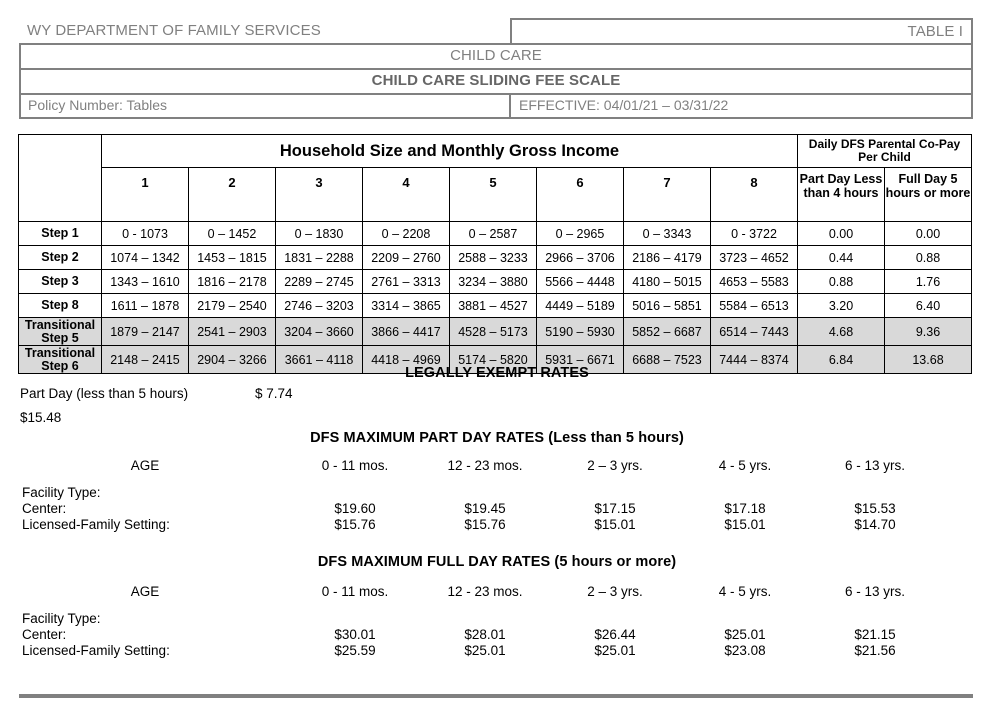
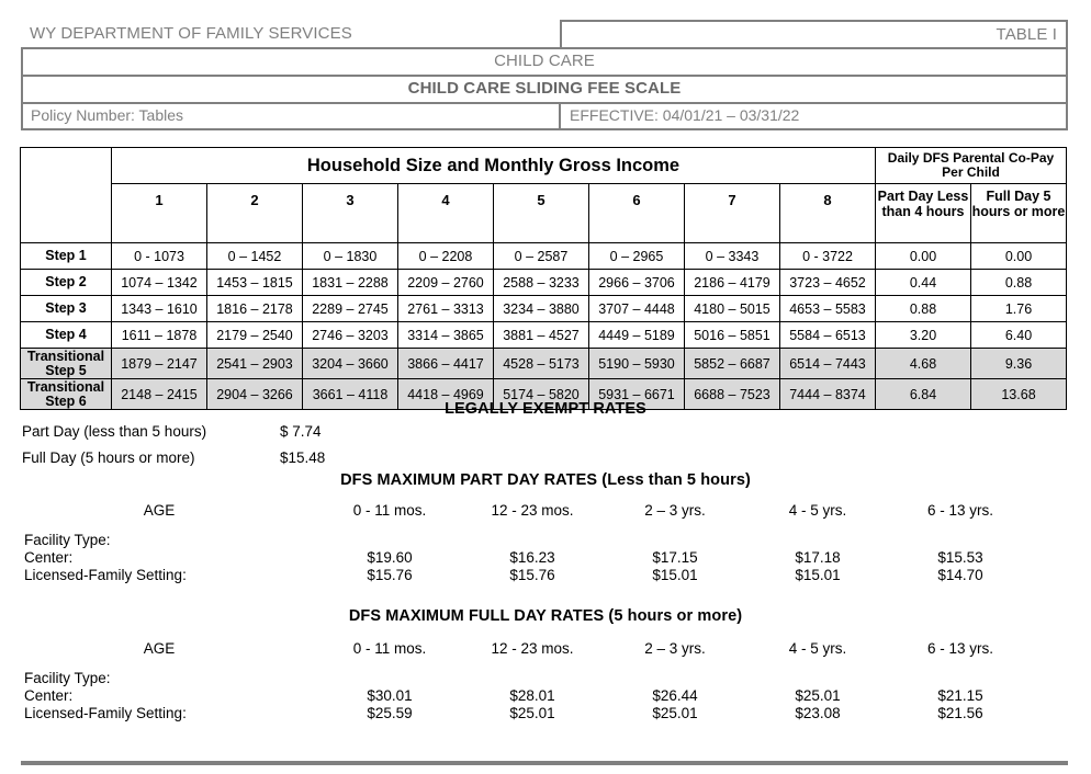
  WY DEPARTMENT OF FAMILY SERVICES
  TABLE I
  CHILD CARE
  CHILD CARE SLIDING FEE SCALE
  Policy Number: Tables
  EFFECTIVE: 04/01/21 – 03/31/22
  	Household Size and Monthly Gross Income	Daily DFS Parental Co-Pay Per Child
  1	2	3	4	5	6	7	8	Part Day Less than 4 hours	Full Day 5 hours or more
  Step 1	0 - 1073	0 – 1452	0 – 1830	0 – 2208	0 – 2587	0 – 2965	0 – 3343	0 - 3722	0.00	0.00
  Step 2	1074 – 1342	1453 – 1815	1831 – 2288	2209 – 2760	2588 – 3233	2966 – 3706	2186 – 4179	3723 – 4652	0.44	0.88
- Step 3	1343 – 1610	1816 – 2178	2289 – 2745	2761 – 3313	3234 – 3880	5566 – 4448	4180 – 5015	4653 – 5583	0.88	1.76
+ Step 3	1343 – 1610	1816 – 2178	2289 – 2745	2761 – 3313	3234 – 3880	3707 – 4448	4180 – 5015	4653 – 5583	0.88	1.76
- Step 8	1611 – 1878	2179 – 2540	2746 – 3203	3314 – 3865	3881 – 4527	4449 – 5189	5016 – 5851	5584 – 6513	3.20	6.40
+ Step 4	1611 – 1878	2179 – 2540	2746 – 3203	3314 – 3865	3881 – 4527	4449 – 5189	5016 – 5851	5584 – 6513	3.20	6.40
  Transitional Step 5	1879 – 2147	2541 – 2903	3204 – 3660	3866 – 4417	4528 – 5173	5190 – 5930	5852 – 6687	6514 – 7443	4.68	9.36
  Transitional Step 6	2148 – 2415	2904 – 3266	3661 – 4118	4418 – 4969	5174 – 5820	5931 – 6671	6688 – 7523	7444 – 8374	6.84	13.68
  LEGALLY EXEMPT RATES
  Part Day (less than 5 hours)
  $ 7.74
+ Full Day (5 hours or more)
  $15.48
  DFS MAXIMUM PART DAY RATES (Less than 5 hours)
  AGE
  0 - 11 mos.
  12 - 23 mos.
  2 – 3 yrs.
  4 - 5 yrs.
  6 - 13 yrs.
  Facility Type:
  Center:
  $19.60
- $19.45
+ $16.23
  $17.15
  $17.18
  $15.53
  Licensed-Family Setting:
  $15.76
  $15.76
  $15.01
  $15.01
  $14.70
  DFS MAXIMUM FULL DAY RATES (5 hours or more)
  AGE
  0 - 11 mos.
  12 - 23 mos.
  2 – 3 yrs.
  4 - 5 yrs.
  6 - 13 yrs.
  Facility Type:
  Center:
  $30.01
  $28.01
  $26.44
  $25.01
  $21.15
  Licensed-Family Setting:
  $25.59
  $25.01
  $25.01
  $23.08
  $21.56
